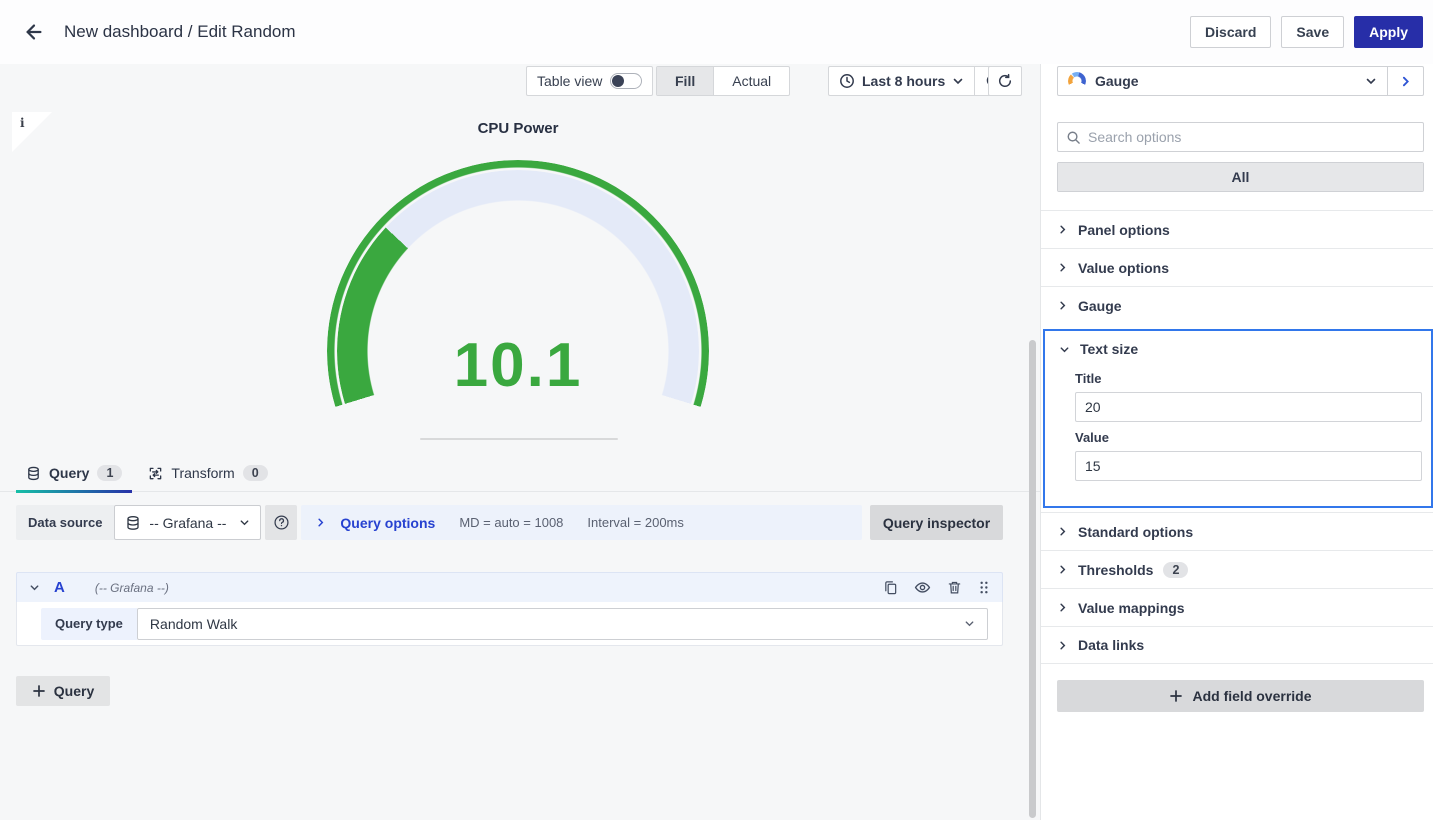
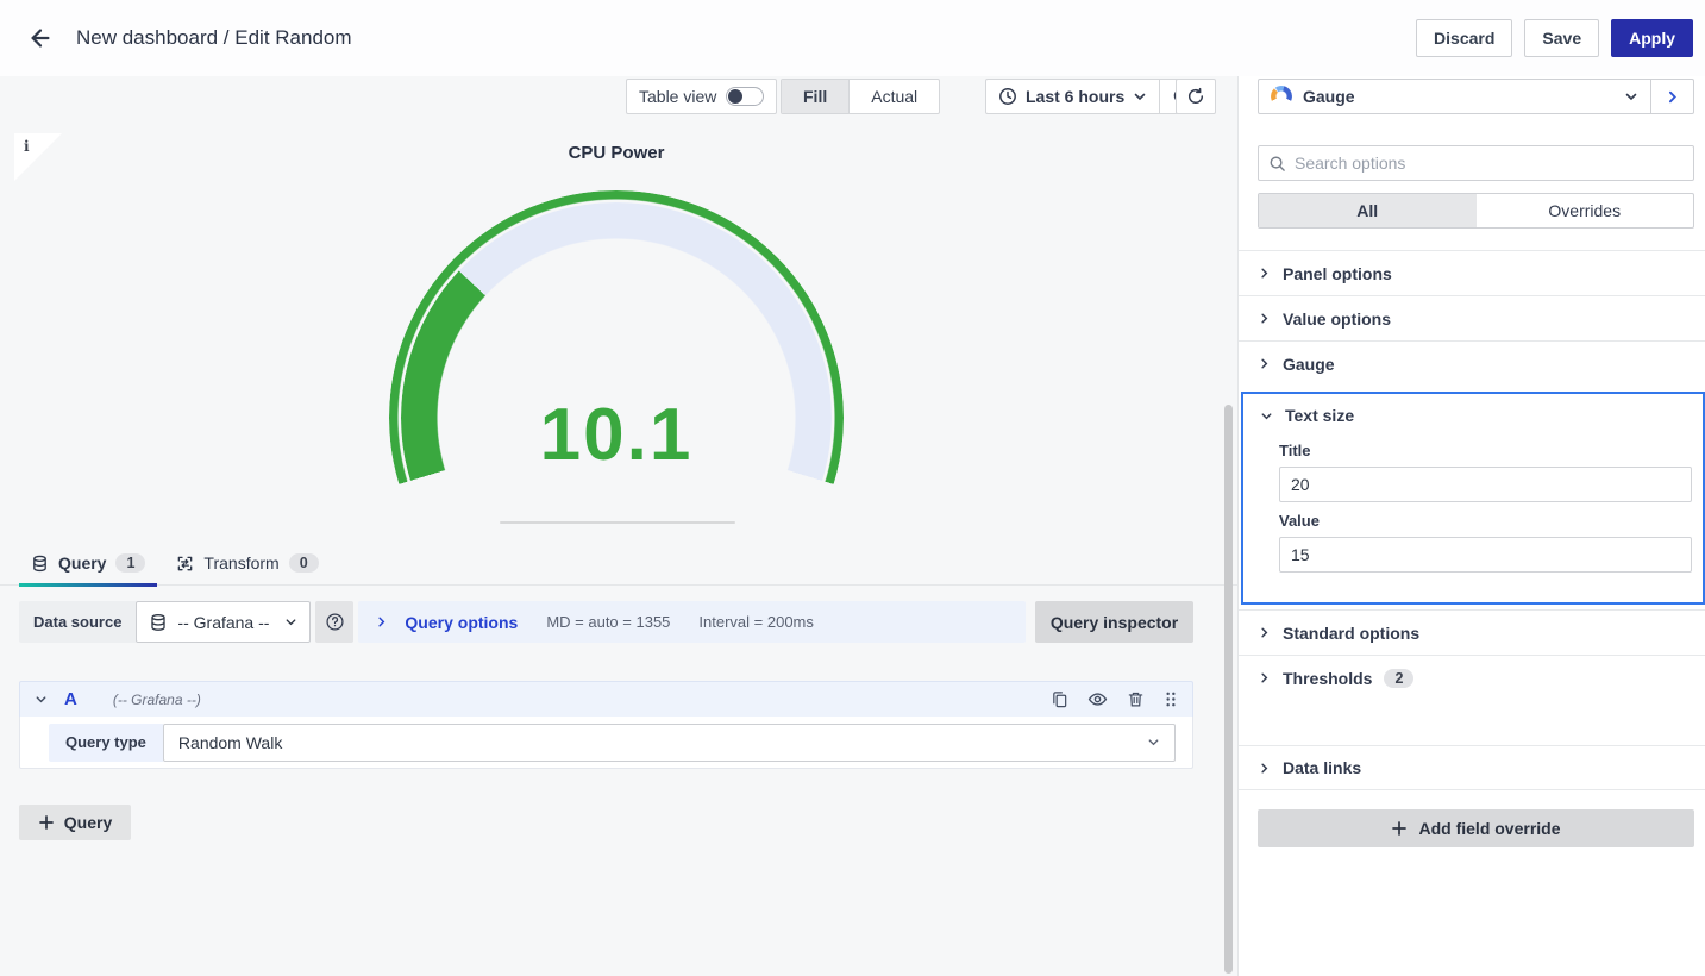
  New dashboard / Edit Random
  Discard
  Save
  Apply
  Table view
  Fill
  Actual
- Last 8 hours
+ Last 6 hours
  i
  CPU Power
  10.1
  Query
  1
  Transform
  0
  Data source
  -- Grafana --
  Query options
- MD = auto = 1008
+ MD = auto = 1355
  Interval = 200ms
  Query inspector
  A
  (-- Grafana --)
  Query type
  Random Walk
  Query
  Gauge
  Search options
  All
+ Overrides
  Panel options
  Value options
  Gauge
  Text size
  Title
  20
  Value
  15
  Standard options
  Thresholds
  2
- Value mappings
  Data links
  Add field override
